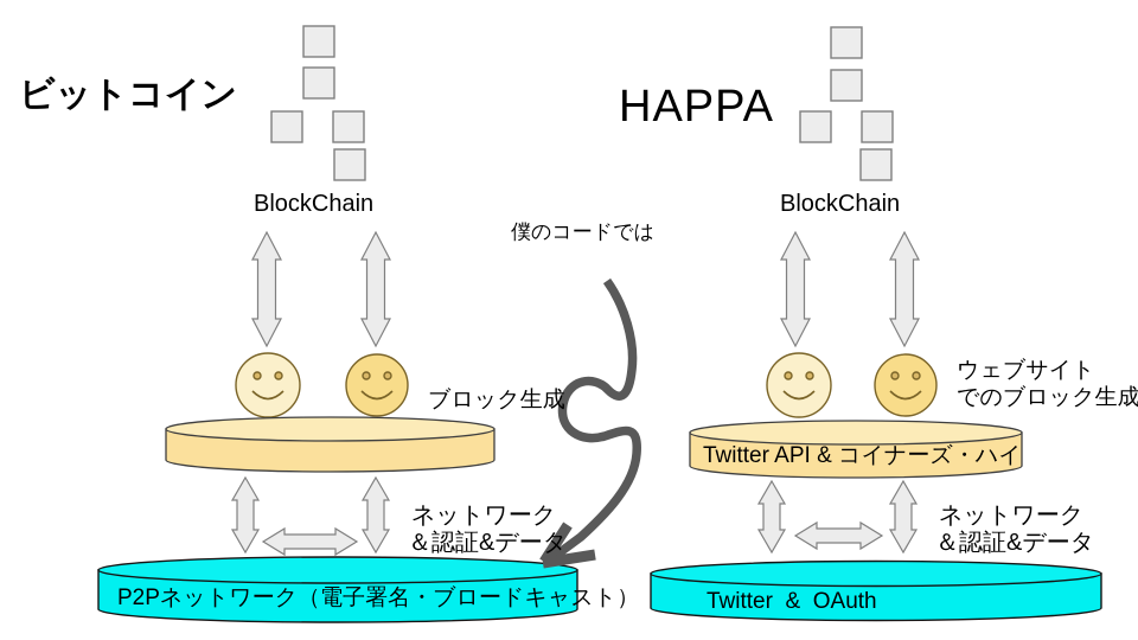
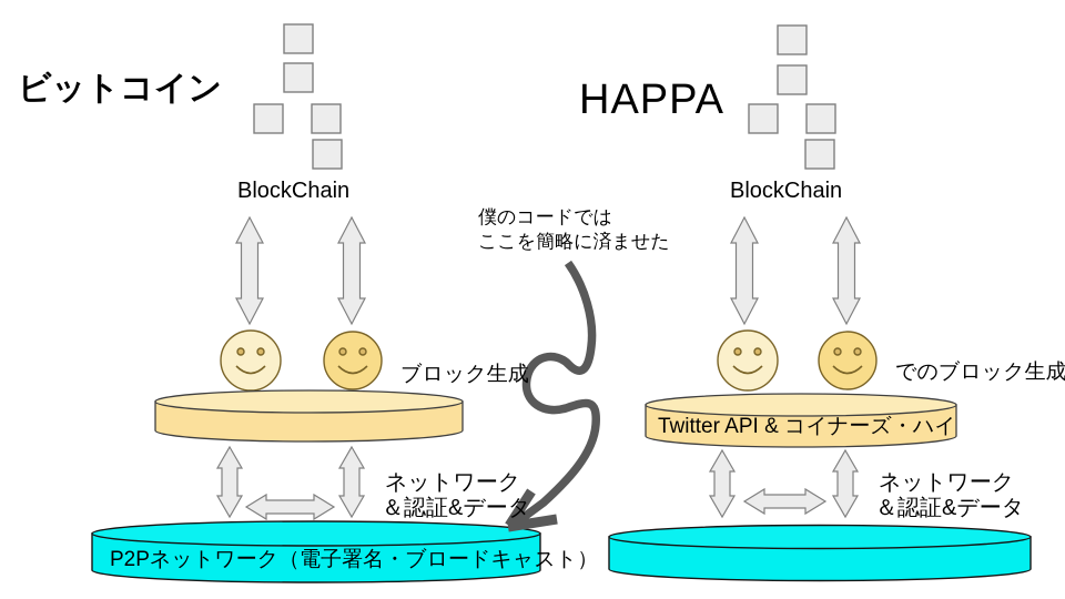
  ビットコイン
  HAPPA
  BlockChain
  BlockChain
  僕のコードでは
+ ここを簡略に済ませた
  ブロック生成
- ウェブサイト
  でのブロック生成
  Twitter API & コイナーズ・ハイ
  ネットワーク
  ＆認証&データ
  ネットワーク
  ＆認証&データ
  P2Pネットワーク（電子署名・ブロードキャスト）
- Twitter & OAuth
